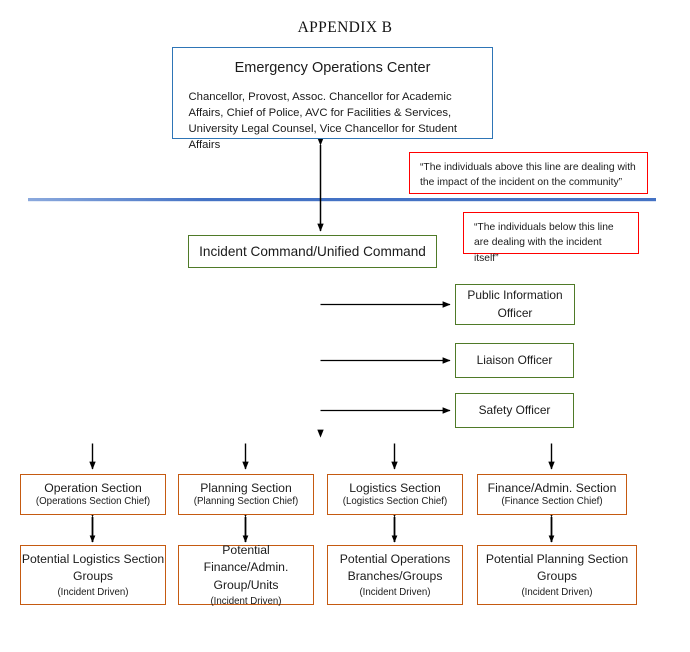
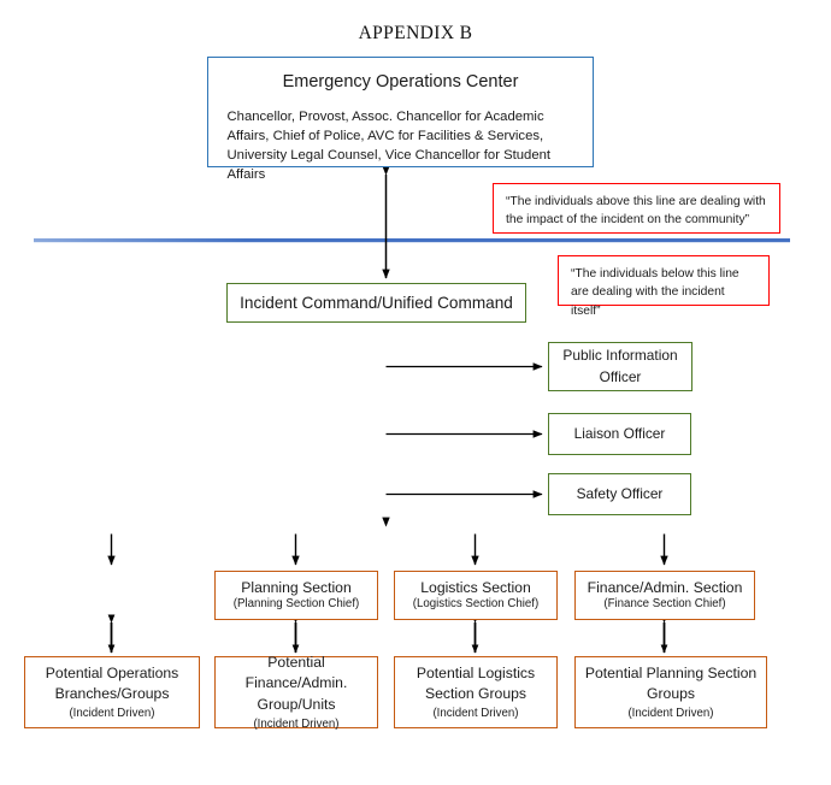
  APPENDIX B
  Emergency Operations Center
  Chancellor, Provost, Assoc. Chancellor for Academic Affairs, Chief of Police, AVC for Facilities & Services, University Legal Counsel, Vice Chancellor for Student Affairs
  “The individuals above this line are dealing with the impact of the incident on the community”
  “The individuals below this line are dealing with the incident itself”
  Incident Command/Unified Command
  Public Information Officer
  Liaison Officer
  Safety Officer
- Operation Section
- (Operations Section Chief)
  Planning Section
  (Planning Section Chief)
  Logistics Section
  (Logistics Section Chief)
  Finance/Admin. Section
  (Finance Section Chief)
- Potential Logistics Section Groups
+ Potential Operations Branches/Groups
  (Incident Driven)
  Potential Finance/Admin. Group/Units
  (Incident Driven)
- Potential Operations Branches/Groups
+ Potential Logistics Section Groups
  (Incident Driven)
  Potential Planning Section Groups
  (Incident Driven)
